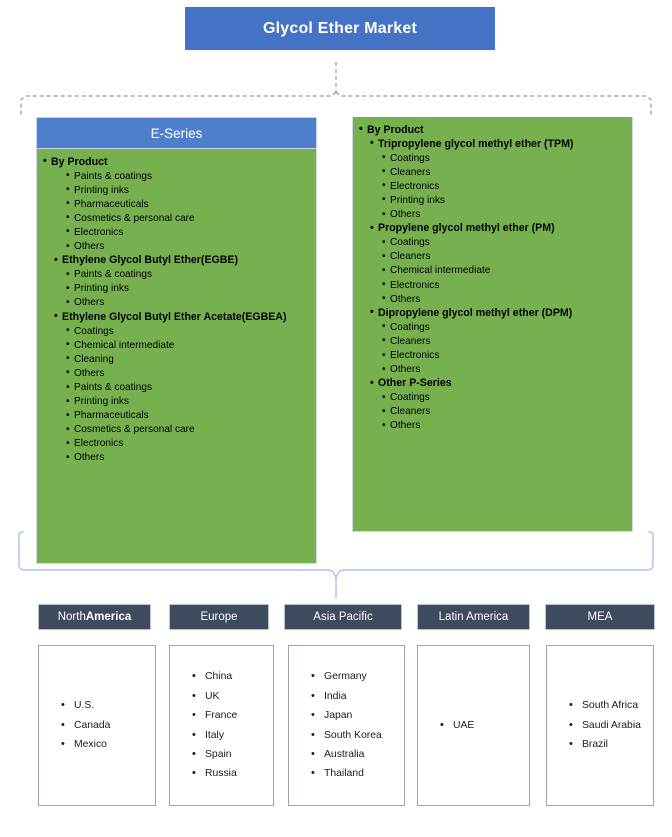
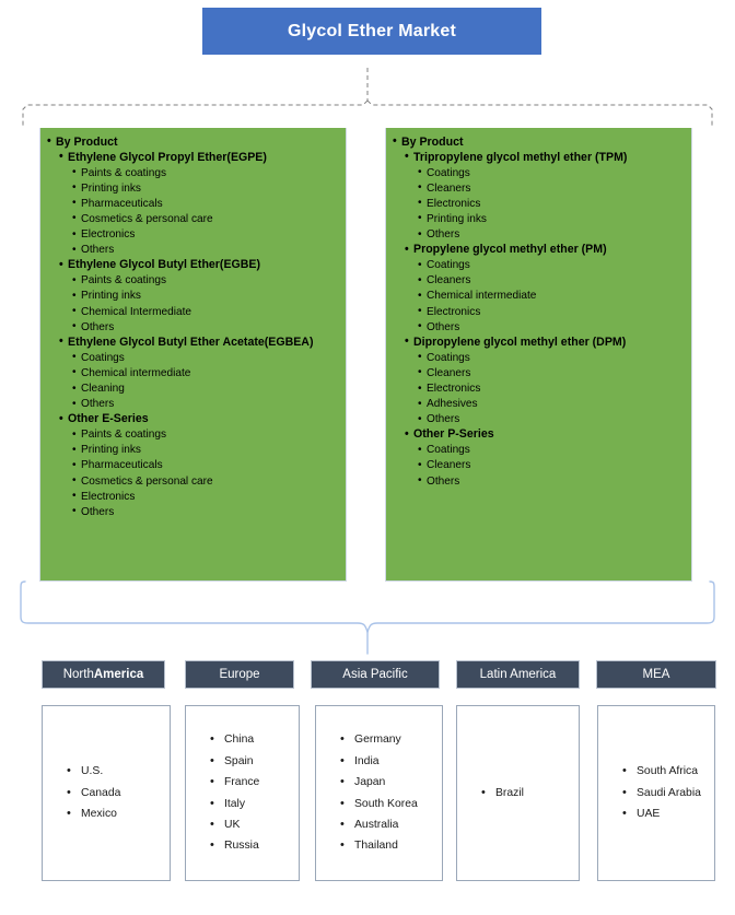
  Glycol Ether Market
- E-Series
  By Product
+ Ethylene Glycol Propyl Ether(EGPE)
  Paints & coatings
  Printing inks
  Pharmaceuticals
  Cosmetics & personal care
  Electronics
  Others
  Ethylene Glycol Butyl Ether(EGBE)
  Paints & coatings
  Printing inks
+ Chemical Intermediate
  Others
  Ethylene Glycol Butyl Ether Acetate(EGBEA)
  Coatings
  Chemical intermediate
  Cleaning
  Others
+ Other E-Series
  Paints & coatings
  Printing inks
  Pharmaceuticals
  Cosmetics & personal care
  Electronics
  Others
  By Product
  Tripropylene glycol methyl ether (TPM)
  Coatings
  Cleaners
  Electronics
  Printing inks
  Others
  Propylene glycol methyl ether (PM)
  Coatings
  Cleaners
  Chemical intermediate
  Electronics
  Others
  Dipropylene glycol methyl ether (DPM)
  Coatings
  Cleaners
  Electronics
+ Adhesives
  Others
  Other P-Series
  Coatings
  Cleaners
  Others
  North
  America
  Europe
  Asia Pacific
  Latin America
  MEA
  U.S.
  Canada
  Mexico
  China
- UK
+ Spain
  France
  Italy
- Spain
+ UK
  Russia
  Germany
  India
  Japan
  South Korea
  Australia
  Thailand
- UAE
+ Brazil
  South Africa
  Saudi Arabia
- Brazil
+ UAE
